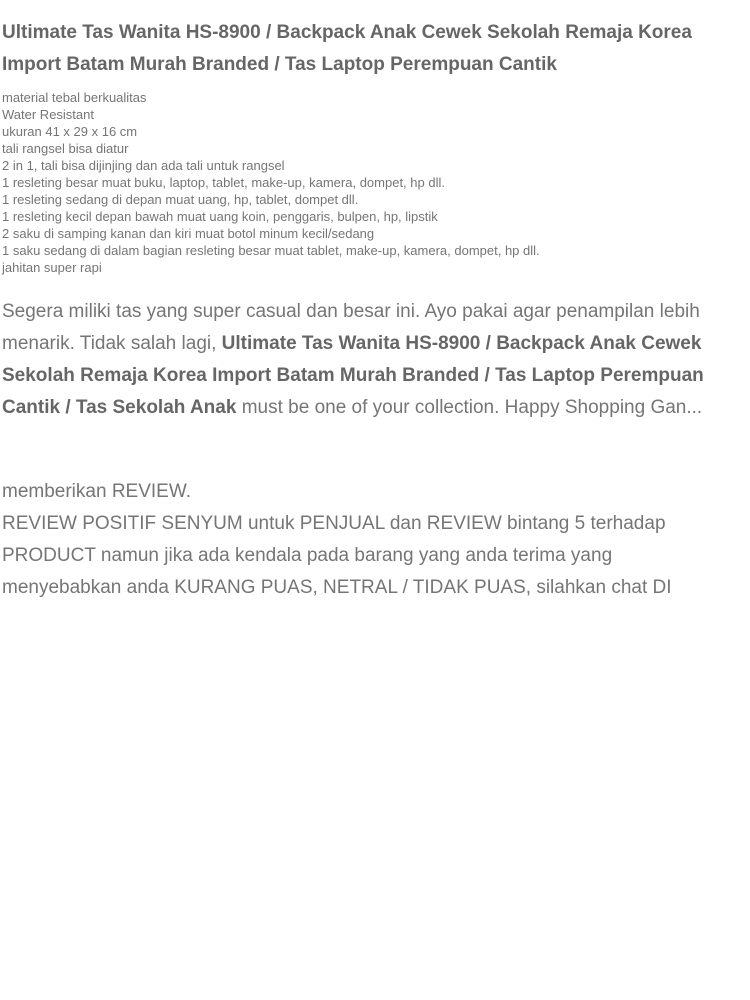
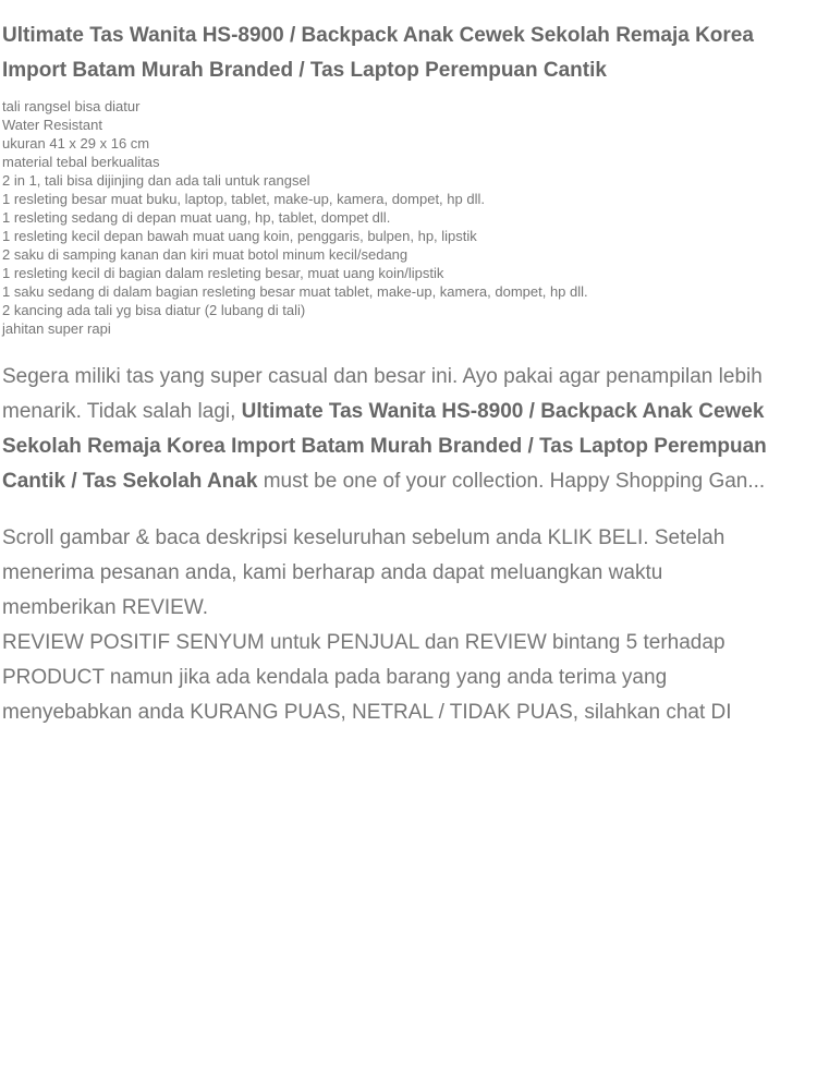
  Ultimate Tas Wanita HS-8900 / Backpack Anak Cewek Sekolah Remaja Korea Import Batam Murah Branded / Tas Laptop Perempuan Cantik
- material tebal berkualitas
+ tali rangsel bisa diatur
  Water Resistant
  ukuran 41 x 29 x 16 cm
- tali rangsel bisa diatur
+ material tebal berkualitas
  2 in 1, tali bisa dijinjing dan ada tali untuk rangsel
  1 resleting besar muat buku, laptop, tablet, make-up, kamera, dompet, hp dll.
  1 resleting sedang di depan muat uang, hp, tablet, dompet dll.
  1 resleting kecil depan bawah muat uang koin, penggaris, bulpen, hp, lipstik
  2 saku di samping kanan dan kiri muat botol minum kecil/sedang
+ 1 resleting kecil di bagian dalam resleting besar, muat uang koin/lipstik
  1 saku sedang di dalam bagian resleting besar muat tablet, make-up, kamera, dompet, hp dll.
+ 2 kancing ada tali yg bisa diatur (2 lubang di tali)
  jahitan super rapi
  Segera miliki tas yang super casual dan besar ini. Ayo pakai agar penampilan lebih menarik. Tidak salah lagi, Ultimate Tas Wanita HS-8900 / Backpack Anak Cewek Sekolah Remaja Korea Import Batam Murah Branded / Tas Laptop Perempuan Cantik / Tas Sekolah Anak must be one of your collection. Happy Shopping Gan...
+ Scroll gambar & baca deskripsi keseluruhan sebelum anda KLIK BELI. Setelah menerima pesanan anda, kami berharap anda dapat meluangkan waktu
  memberikan REVIEW.
  REVIEW POSITIF SENYUM untuk PENJUAL dan REVIEW bintang 5 terhadap PRODUCT namun jika ada kendala pada barang yang anda terima yang
  menyebabkan anda KURANG PUAS, NETRAL / TIDAK PUAS, silahkan chat DI
